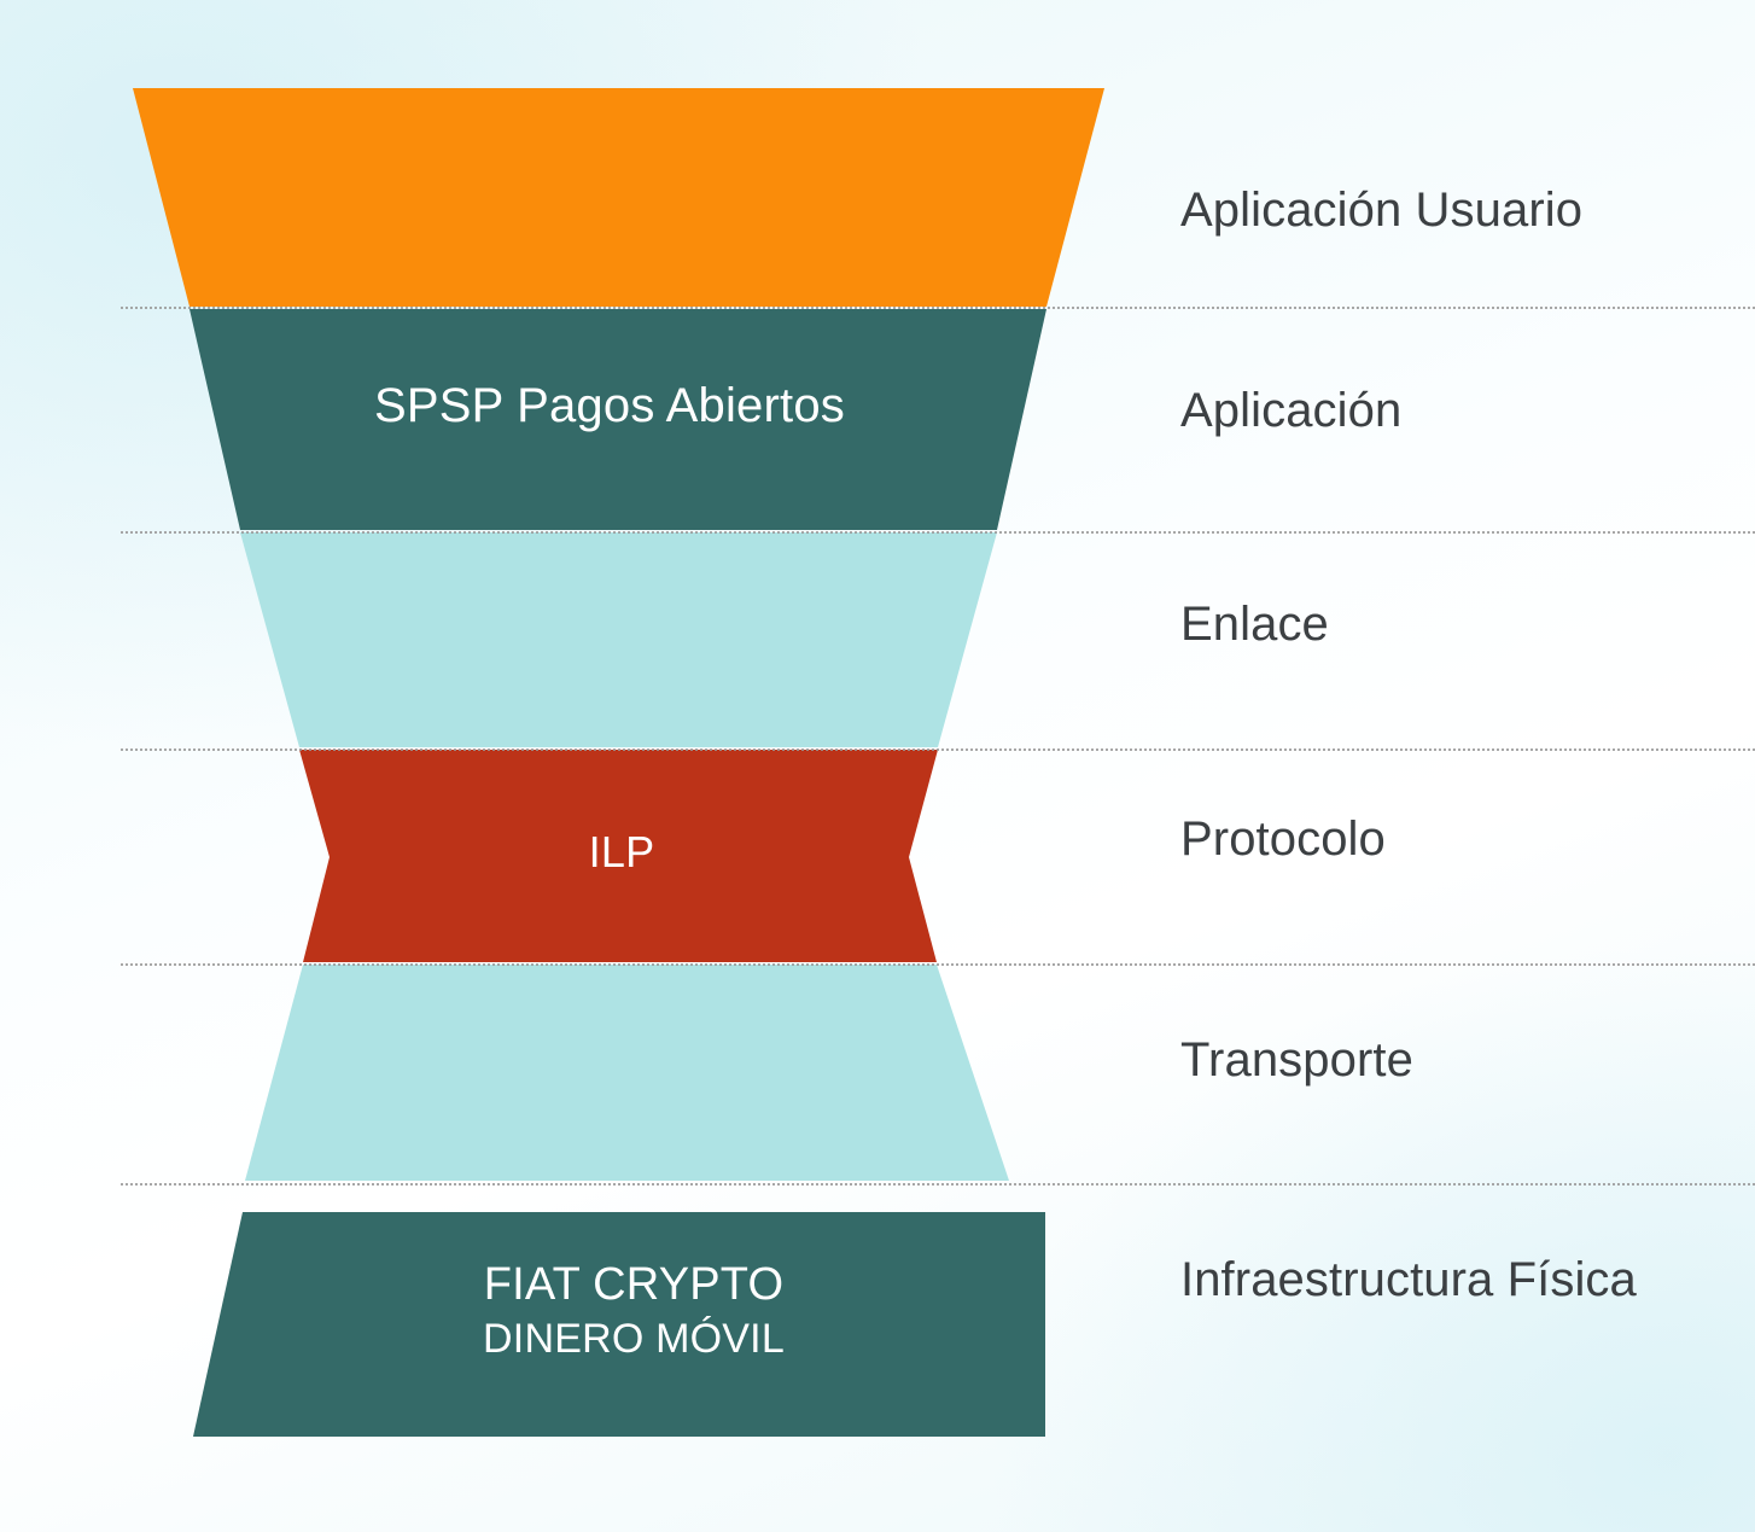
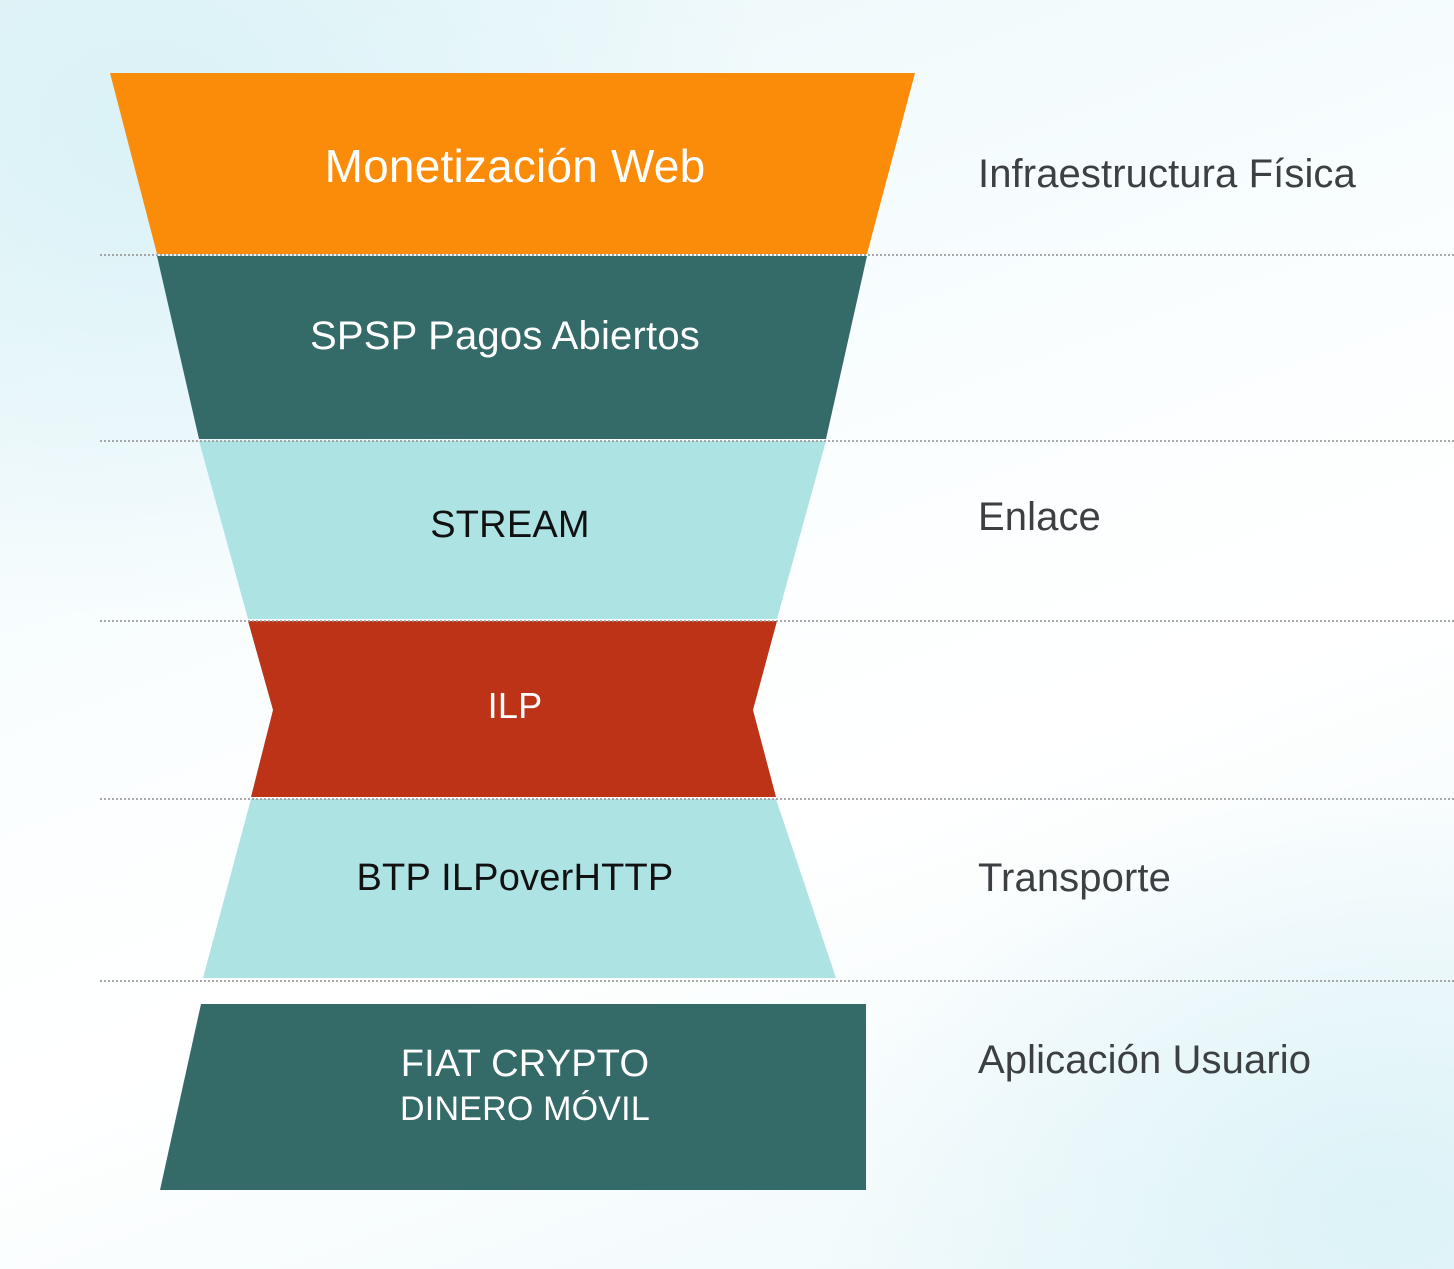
+ Monetización Web
  SPSP Pagos Abiertos
+ STREAM
  ILP
+ BTP ILPoverHTTP
  FIAT CRYPTO
  DINERO MÓVIL
- Aplicación Usuario
+ Infraestructura Física
- Aplicación
  Enlace
- Protocolo
  Transporte
- Infraestructura Física
+ Aplicación Usuario
